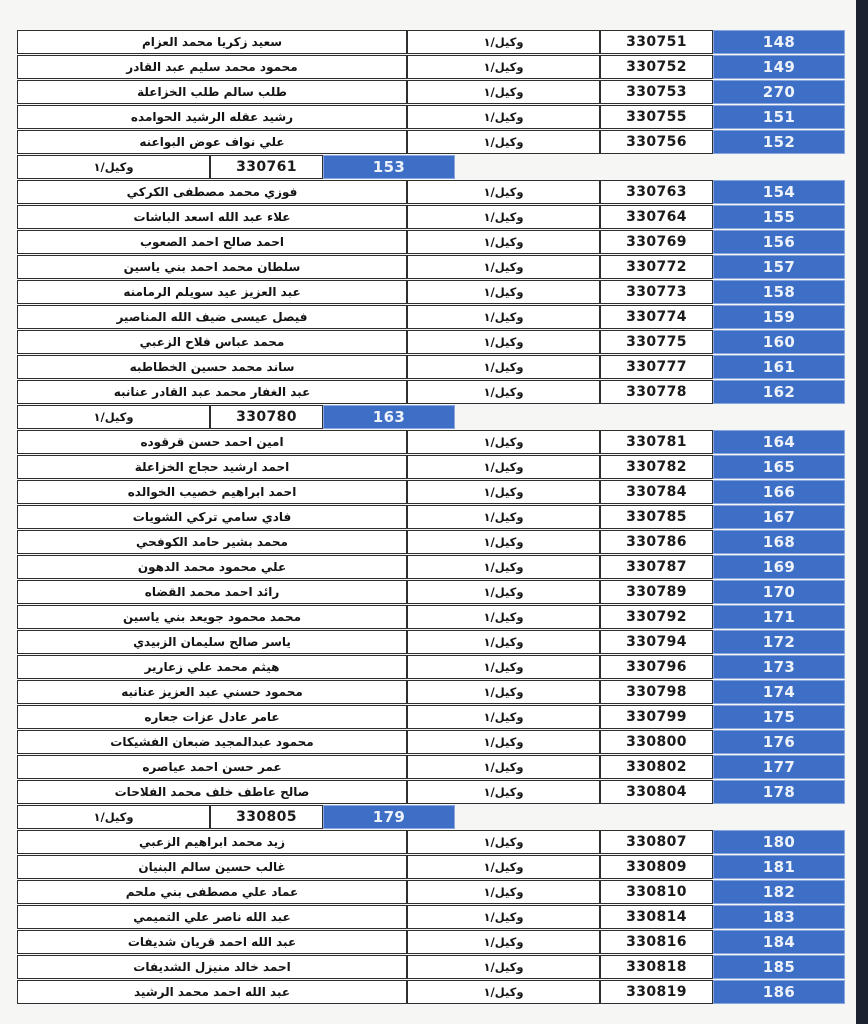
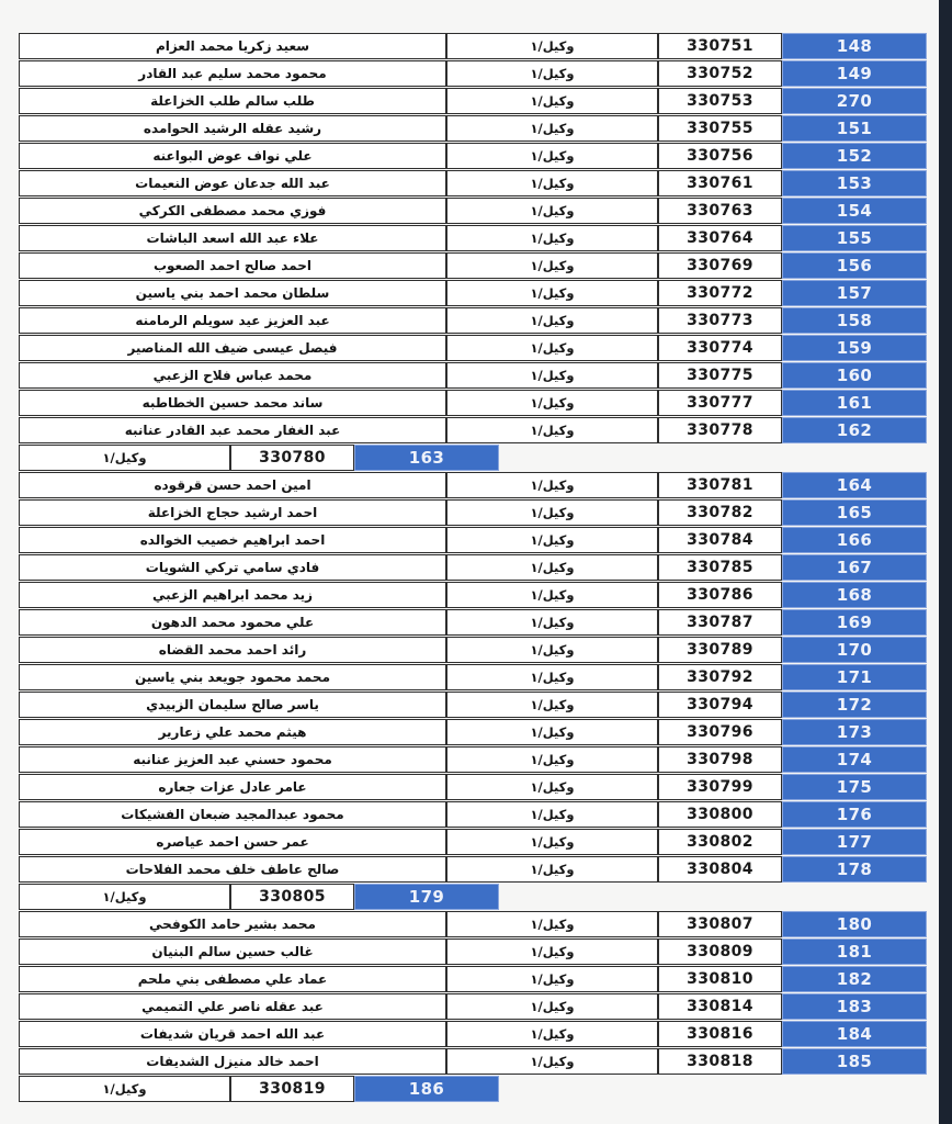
  سعيد زكريا محمد العزام
  وكيل/١
  330751
  148
  محمود محمد سليم عبد القادر
  وكيل/١
  330752
  149
  طلب سالم طلب الخزاعلة
  وكيل/١
  330753
  270
  رشيد عقله الرشيد الحوامده
  وكيل/١
  330755
  151
  علي نواف عوض البواعنه
  وكيل/١
  330756
  152
+ عبد الله جدعان عوض النعيمات
  وكيل/١
  330761
  153
  فوزي محمد مصطفى الكركي
  وكيل/١
  330763
  154
  علاء عبد الله اسعد الباشات
  وكيل/١
  330764
  155
  احمد صالح احمد الصعوب
  وكيل/١
  330769
  156
  سلطان محمد احمد بني ياسين
  وكيل/١
  330772
  157
  عبد العزيز عيد سويلم الرمامنه
  وكيل/١
  330773
  158
  فيصل عيسى ضيف الله المناصير
  وكيل/١
  330774
  159
  محمد عباس فلاح الزعبي
  وكيل/١
  330775
  160
  ساند محمد حسين الخطاطبه
  وكيل/١
  330777
  161
  عبد الغفار محمد عبد القادر عنانبه
  وكيل/١
  330778
  162
  وكيل/١
  330780
  163
  امين احمد حسن قرقوده
  وكيل/١
  330781
  164
  احمد ارشيد حجاج الخزاعلة
  وكيل/١
  330782
  165
  احمد ابراهيم خصيب الخوالده
  وكيل/١
  330784
  166
  فادي سامي تركي الشويات
  وكيل/١
  330785
  167
- محمد بشير حامد الكوفحي
+ زيد محمد ابراهيم الزعبي
  وكيل/١
  330786
  168
  علي محمود محمد الدهون
  وكيل/١
  330787
  169
  رائد احمد محمد القضاه
  وكيل/١
  330789
  170
  محمد محمود جويعد بني ياسين
  وكيل/١
  330792
  171
  ياسر صالح سليمان الزبيدي
  وكيل/١
  330794
  172
  هيثم محمد علي زعارير
  وكيل/١
  330796
  173
  محمود حسني عبد العزيز عنانبه
  وكيل/١
  330798
  174
  عامر عادل عزات جعاره
  وكيل/١
  330799
  175
  محمود عبدالمجيد ضبعان الفشيكات
  وكيل/١
  330800
  176
  عمر حسن احمد عياصره
  وكيل/١
  330802
  177
  صالح عاطف خلف محمد الفلاحات
  وكيل/١
  330804
  178
  وكيل/١
  330805
  179
- زيد محمد ابراهيم الزعبي
+ محمد بشير حامد الكوفحي
  وكيل/١
  330807
  180
  غالب حسين سالم البنيان
  وكيل/١
  330809
  181
  عماد علي مصطفى بني ملحم
  وكيل/١
  330810
  182
- عبد الله ناصر علي التميمي
+ عبد عقله ناصر علي التميمي
  وكيل/١
  330814
  183
  عبد الله احمد قريان شديفات
  وكيل/١
  330816
  184
  احمد خالد منيزل الشديفات
  وكيل/١
  330818
  185
- عبد الله احمد محمد الرشيد
  وكيل/١
  330819
  186
